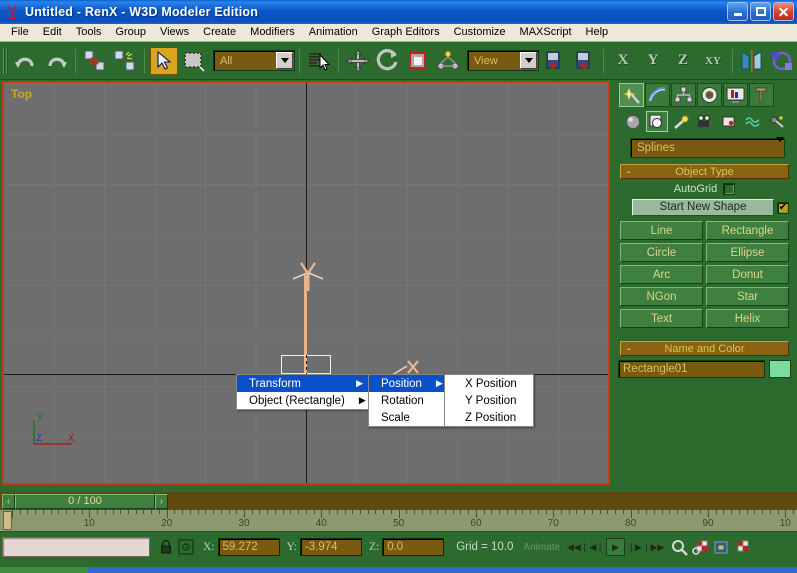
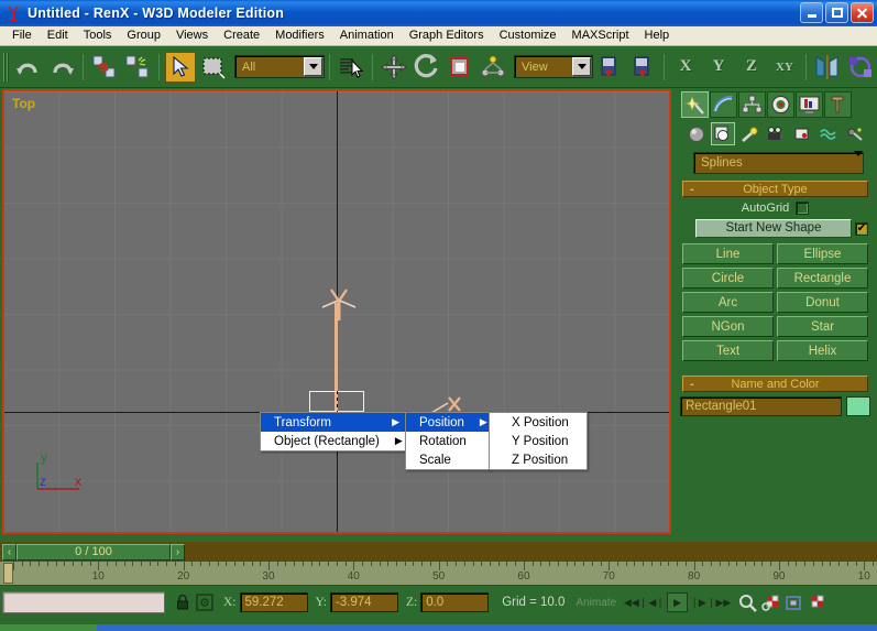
  Untitled - RenX - W3D Modeler Edition
  File
  Edit
  Tools
  Group
  Views
  Create
  Modifiers
  Animation
  Graph Editors
  Customize
  MAXScript
  Help
  All
  View
  X
  Y
  Z
  XY
  Top
  y
  z
  x
  Transform
  ▶
  Object (Rectangle)
  ▶
  Position
  ▶
  Rotation
  Scale
  X Position
  Y Position
  Z Position
  Splines
  -
  Object Type
  AutoGrid
  Start New Shape
  Line
- Rectangle
+ Ellipse
  Circle
- Ellipse
+ Rectangle
  Arc
  Donut
  NGon
  Star
  Text
  Helix
  -
  Name and Color
  Rectangle01
  ‹
  0 / 100
  ›
  10
  20
  30
  40
  50
  60
  70
  80
  90
  10
  X:
  59.272
  Y:
  -3.974
  Z:
  0.0
  Grid = 10.0
  Animate
  ◀◀❘
  ◀❘
  ▶
  ❘▶
  ❘▶▶
